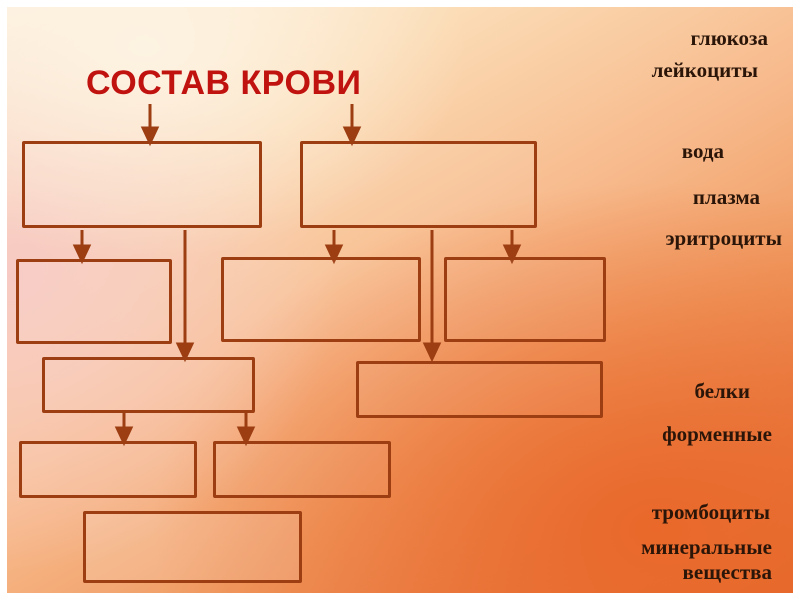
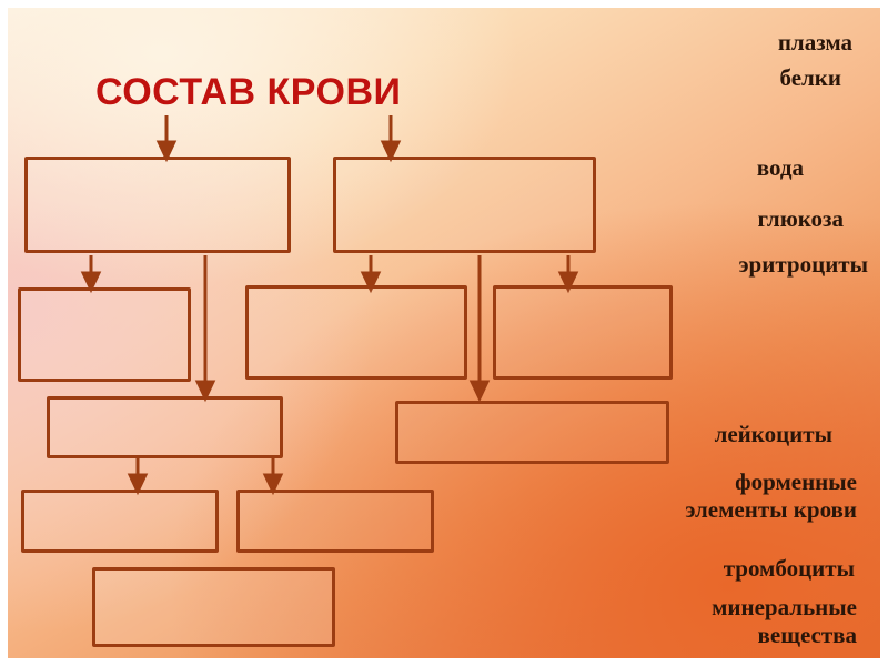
  СОСТАВ КРОВИ
- глюкоза
+ плазма
- лейкоциты
+ белки
  вода
- плазма
+ глюкоза
  эритроциты
- белки
+ лейкоциты
  форменные
+ элементы крови
  тромбоциты
  минеральные
  вещества
